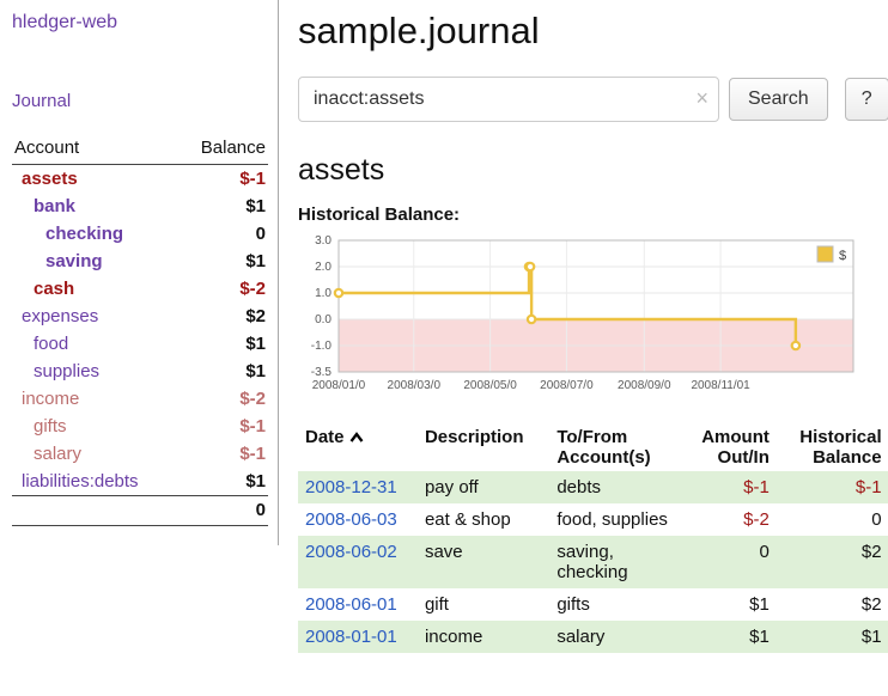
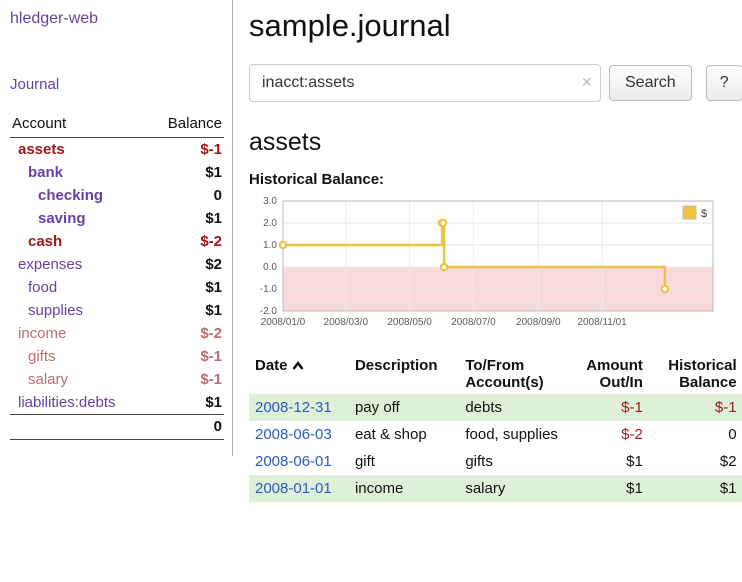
  hledger-web
  Journal
  Account	Balance
  assets	$-1
  bank	$1
  checking	0
  saving	$1
  cash	$-2
  expenses	$2
  food	$1
  supplies	$1
  income	$-2
  gifts	$-1
  salary	$-1
  liabilities:debts	$1
  	0
  sample.journal
  inacct:assets
  ×
  Search
  ?
  assets
  Historical Balance:
  3.0
  2.0
  1.0
  0.0
  -1.0
- -3.5
+ -2.0
  2008/01/0
  2008/03/0
  2008/05/0
  2008/07/0
  2008/09/0
  2008/11/01
  $
  Date	Description	To/From Account(s)	Amount Out/In	Historical Balance
  2008-12-31	pay off	debts	$-1	$-1
  2008-06-03	eat & shop	food, supplies	$-2	0
- 2008-06-02	save	saving, checking	0	$2
  2008-06-01	gift	gifts	$1	$2
  2008-01-01	income	salary	$1	$1
